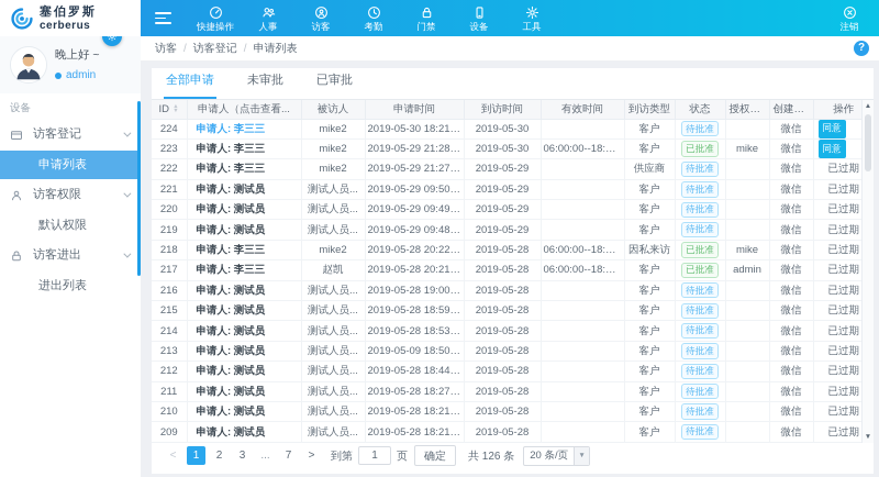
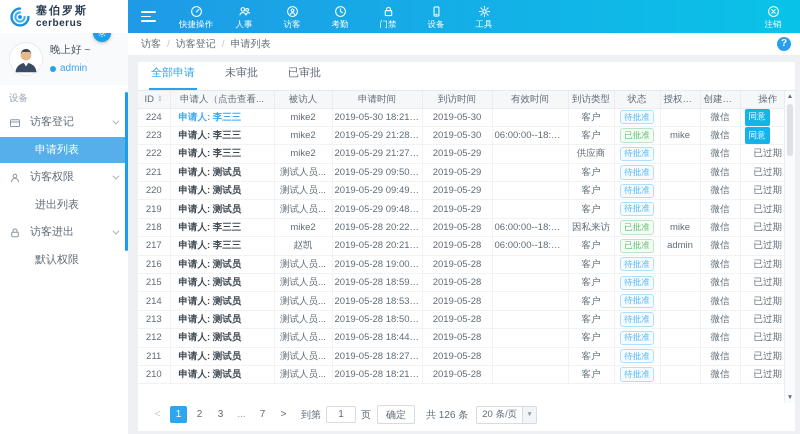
  塞伯罗斯
  cerberus
  快捷操作
  人事
  访客
  考勤
  门禁
  设备
  工具
  注销
  访客
  /
  访客登记
  /
  申请列表
  ?
  晚上好 ~
  admin
  设备
  访客登记
  申请列表
  访客权限
- 默认权限
+ 进出列表
  访客进出
- 进出列表
+ 默认权限
  全部申请
  未审批
  已审批
  ID	申请人（点击查看...	被访人	申请时间	到访时间	有效时间	到访类型	状态	授权账户	创建方式	操作
  224	申请人: 李三三	mike2	2019-05-30 18:21:05	2019-05-30		客户	待批准		微信	同意
  223	申请人: 李三三	mike2	2019-05-29 21:28:20	2019-05-30	06:00:00--18:00:0	客户	已批准	mike	微信	同意
  222	申请人: 李三三	mike2	2019-05-29 21:27:47	2019-05-29		供应商	待批准		微信	已过期
  221	申请人: 测试员	测试人员...	2019-05-29 09:50:21	2019-05-29		客户	待批准		微信	已过期
  220	申请人: 测试员	测试人员...	2019-05-29 09:49:47	2019-05-29		客户	待批准		微信	已过期
  219	申请人: 测试员	测试人员...	2019-05-29 09:48:57	2019-05-29		客户	待批准		微信	已过期
  218	申请人: 李三三	mike2	2019-05-28 20:22:10	2019-05-28	06:00:00--18:00:0	因私来访	已批准	mike	微信	已过期
  217	申请人: 李三三	赵凯	2019-05-28 20:21:27	2019-05-28	06:00:00--18:00:0	客户	已批准	admin	微信	已过期
  216	申请人: 测试员	测试人员...	2019-05-28 19:00:12	2019-05-28		客户	待批准		微信	已过期
  215	申请人: 测试员	测试人员...	2019-05-28 18:59:08	2019-05-28		客户	待批准		微信	已过期
  214	申请人: 测试员	测试人员...	2019-05-28 18:53:38	2019-05-28		客户	待批准		微信	已过期
- 213	申请人: 测试员	测试人员...	2019-05-09 18:50:07	2019-05-28		客户	待批准		微信	已过期
+ 213	申请人: 测试员	测试人员...	2019-05-28 18:50:07	2019-05-28		客户	待批准		微信	已过期
  212	申请人: 测试员	测试人员...	2019-05-28 18:44:01	2019-05-28		客户	待批准		微信	已过期
  211	申请人: 测试员	测试人员...	2019-05-28 18:27:05	2019-05-28		客户	待批准		微信	已过期
  210	申请人: 测试员	测试人员...	2019-05-28 18:21:49	2019-05-28		客户	待批准		微信	已过期
- 209	申请人: 测试员	测试人员...	2019-05-28 18:21:30	2019-05-28		客户	待批准		微信	已过期
  <
  1
  2
  3
  ...
  7
  >
  到第
  1
  页
  确定
  共 126 条
  20 条/页
